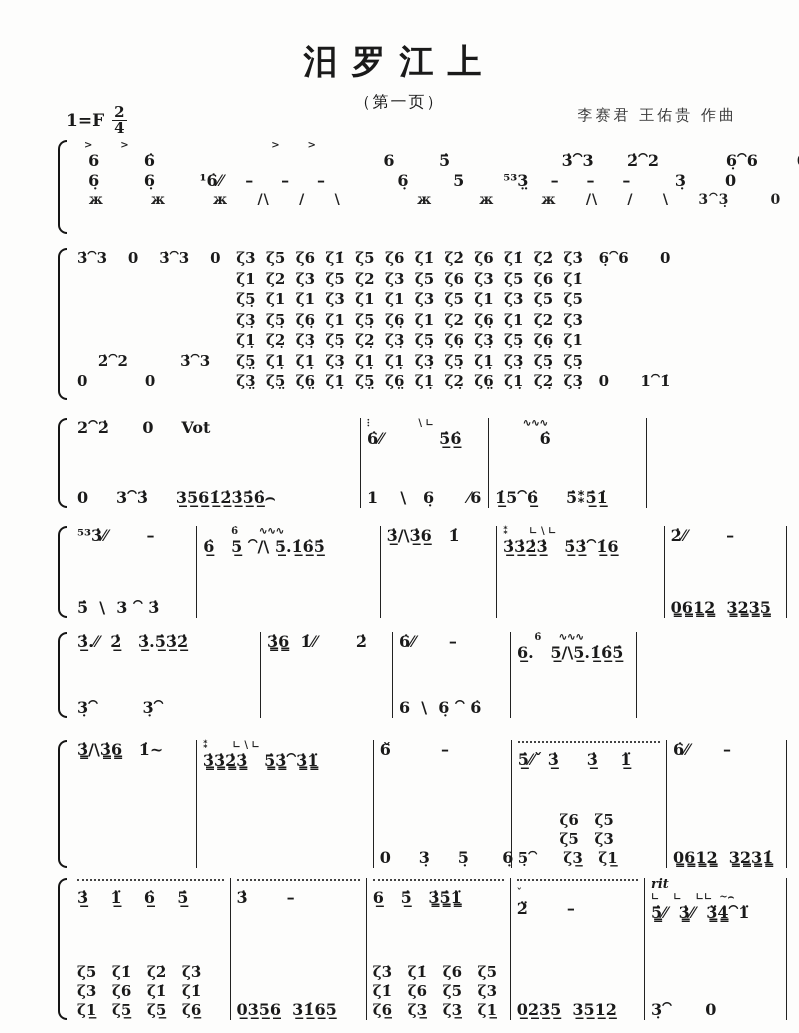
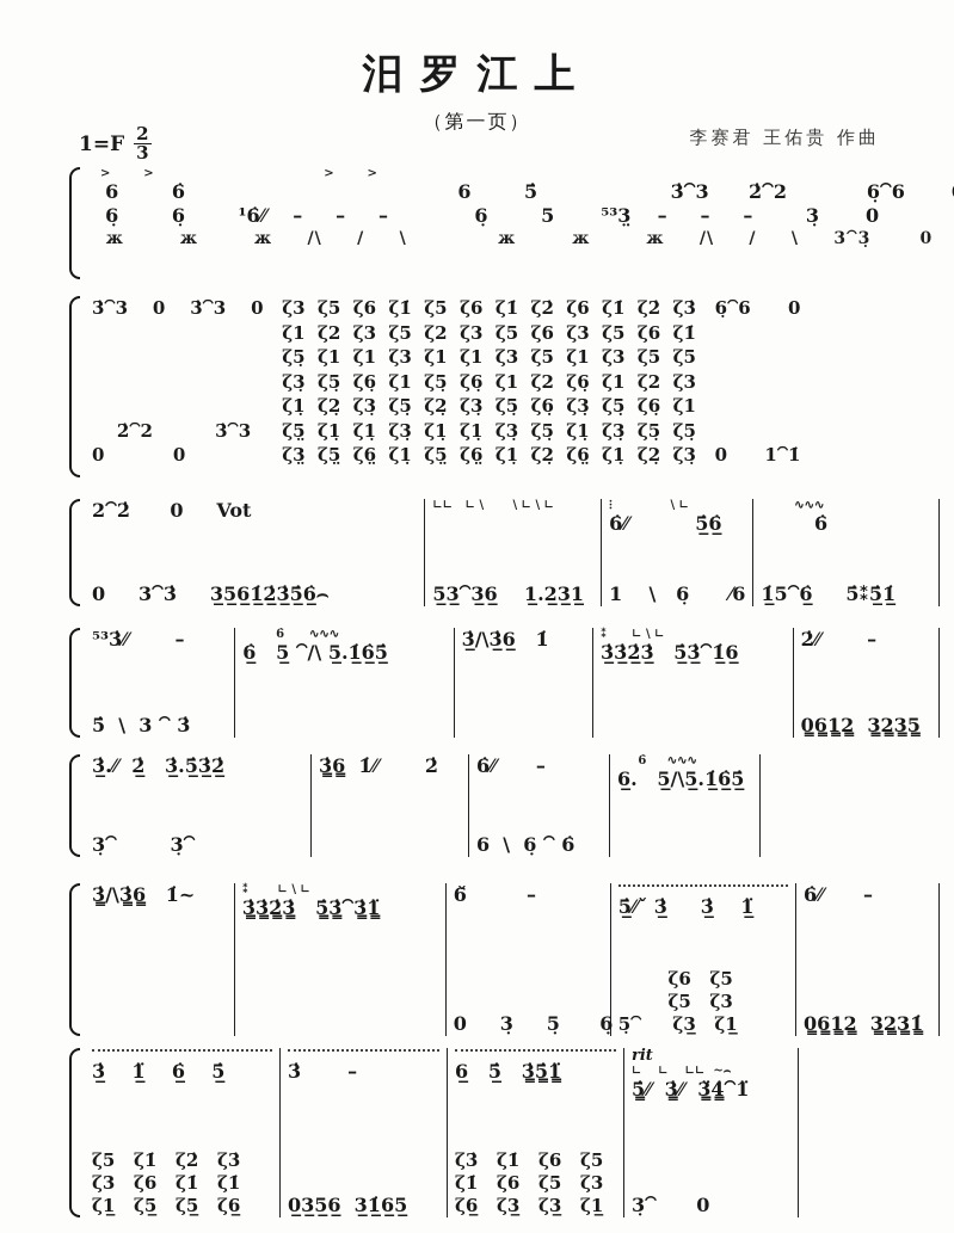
  汨罗江上
  （第一页）
  1=F
  2
- 4
+ 3
  李赛君 王佑贵 作曲
  > > > >
  6 6̇ 6 5̇ 3̇⁀3 2̇⁀2 6̣⁀6
  6̣ 6̣ ¹6̇⁄⁄ – – – 6̣ 5 ⁵³3̤ – – – 3̣ 0
  ж ж ж /\ / \ ж ж ж /\ / \ 3⁀3̣ 0
  3̇⁀3 0 3̇⁀3 0
  2̇⁀2 3̇⁀3
  0 0
  ζ3 ζ5 ζ6 ζ1̇ ζ5 ζ6 ζ1̇ ζ2̇ ζ6 ζ1̇ ζ2̇ ζ3̇
  ζ1 ζ2 ζ3 ζ5 ζ2 ζ3 ζ5 ζ6 ζ3 ζ5 ζ6 ζ1̇
  ζ5̣ ζ1 ζ1 ζ3 ζ1 ζ1 ζ3 ζ5 ζ1 ζ3 ζ5 ζ5
  ζ3̣ ζ5̣ ζ6̣ ζ1 ζ5̣ ζ6̣ ζ1 ζ2 ζ6̣ ζ1 ζ2 ζ3
  ζ1̣ ζ2̣ ζ3̣ ζ5̣ ζ2̣ ζ3̣ ζ5̣ ζ6̣ ζ3̣ ζ5̣ ζ6̣ ζ1
  ζ5̤ ζ1̣ ζ1̣ ζ3̣ ζ1̣ ζ1̣ ζ3̣ ζ5̣ ζ1̣ ζ3̣ ζ5̣ ζ5̣
  ζ3̤ ζ5̤ ζ6̤ ζ1̣ ζ5̤ ζ6̤ ζ1̣ ζ2̣ ζ6̤ ζ1̣ ζ2̣ ζ3̣
  6̣⁀6 0
  0 1⁀1̇
  2⁀2̇ 0 Vot
  0 3⁀3̇ 3̲5̲6̲1̲̇2̲̇3̲̇5̲̇6̲̇⌢
+ ∟∟ ∟ \ \ ∟ \ ∟
+ 5̲3̲⁀3̲6̲ 1̲.2̲3̲1̲
  ⁝ \ ∟
  6̇⁄⁄ 5̲̇6̲̇
  1 \ 6̣ ⁄6
  ∿∿∿
  6̇
  1̲̇5⁀6̲̇ 5̇⁑5̲̇1̲̇
  ⁵³3̇⁄⁄ –
  5̇ \ 3 ⁀ 3̇
  6̇ ∿∿∿
  6̲̇ 5̲ ⁀/\ 5̲.1̲̇6̲̇5̲̇
  3̲̇/\3̲̇6̲ 1̇
  ⁑ ∟ \ ∟
  3̲̇3̲̇2̲̇3̲̇ 5̲̇3̲̇⁀1̲̇6̲
  2̇⁄⁄ –
  0̳6̳1̳2̳ 3̳2̳3̳5̳
  3̲̇.⁄⁄ 2̲̇ 3̲̇.5̲̇3̲̇2̲̇
  3̣⁀ 3̣⁀
  3̳̇6̳ 1̇⁄⁄ 2̇
  6̇⁄⁄ –
  6 \ 6̣ ⁀ 6̇
  6̇ ∿∿∿
  6̲. 5̲/\5̲.1̲̇6̲̇5̲̇
  3̳̇/\3̳̇6̳ 1̇~
  ⁑ ∟ \ ∟
  3̳̇3̳̇2̳̇3̳̇ 5̳̇3̳̇⁀3̳̇1̳̈
  6̌ –
  0 3̣ 5̣ 6̣
  5̲̇⁄⁄ˇ 3̲̇ 3̲̇ 1̲̈
  ζ6 ζ5
  ζ5 ζ3
  5̣⁀ ζ3̲ ζ1̲
  6̇⁄⁄ –
  0̳6̳1̳2̳ 3̳2̳3̳1̳̇
  3̲̇ 1̲̈ 6̲̇ 5̲̇
  ζ5 ζ1̇ ζ2̇ ζ3̇
  ζ3 ζ6 ζ1̇ ζ1̇
  ζ1̲ ζ5̲ ζ5̲ ζ6̲
  3̇ –
  0̲3̲5̲6̲ 3̲1̲̇6̲5̲
  6̲ 5̲̇ 3̳̇5̳̇1̳̈
  ζ3̇ ζ1̇ ζ6 ζ5
  ζ1̇ ζ6 ζ5 ζ3
  ζ6̲ ζ3̲ ζ3̲ ζ1̲
- ˇ
- 2̈ –
- 0̲2̲3̲5̲ 3̲5̲1̲2̲
  rit
  ∟ ∟ ∟∟ ~⌢
  5̳̇⁄⁄ 3̳̇⁄⁄ 3̳̈4̳̇⁀1̈
  3̣⁀ 0
